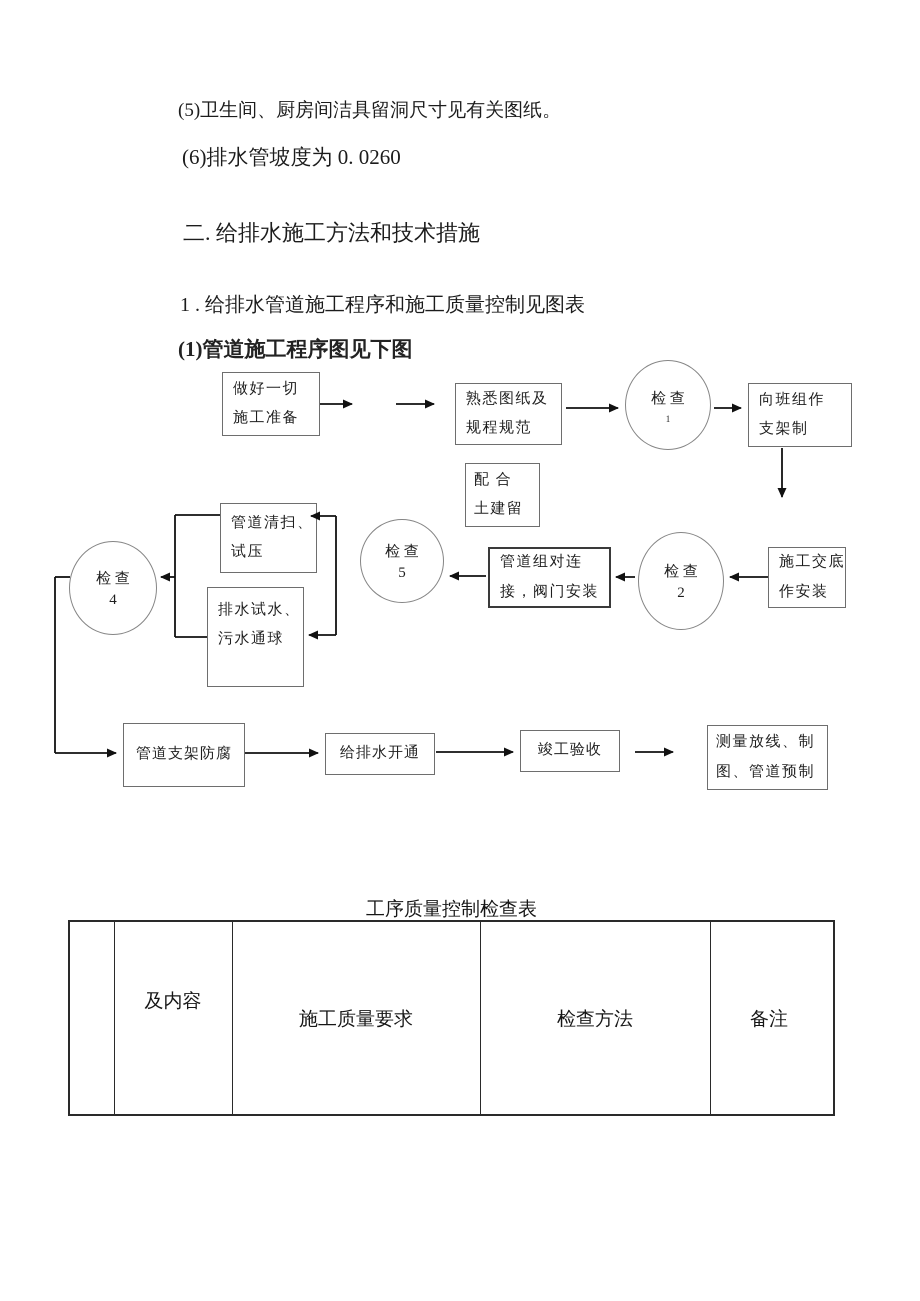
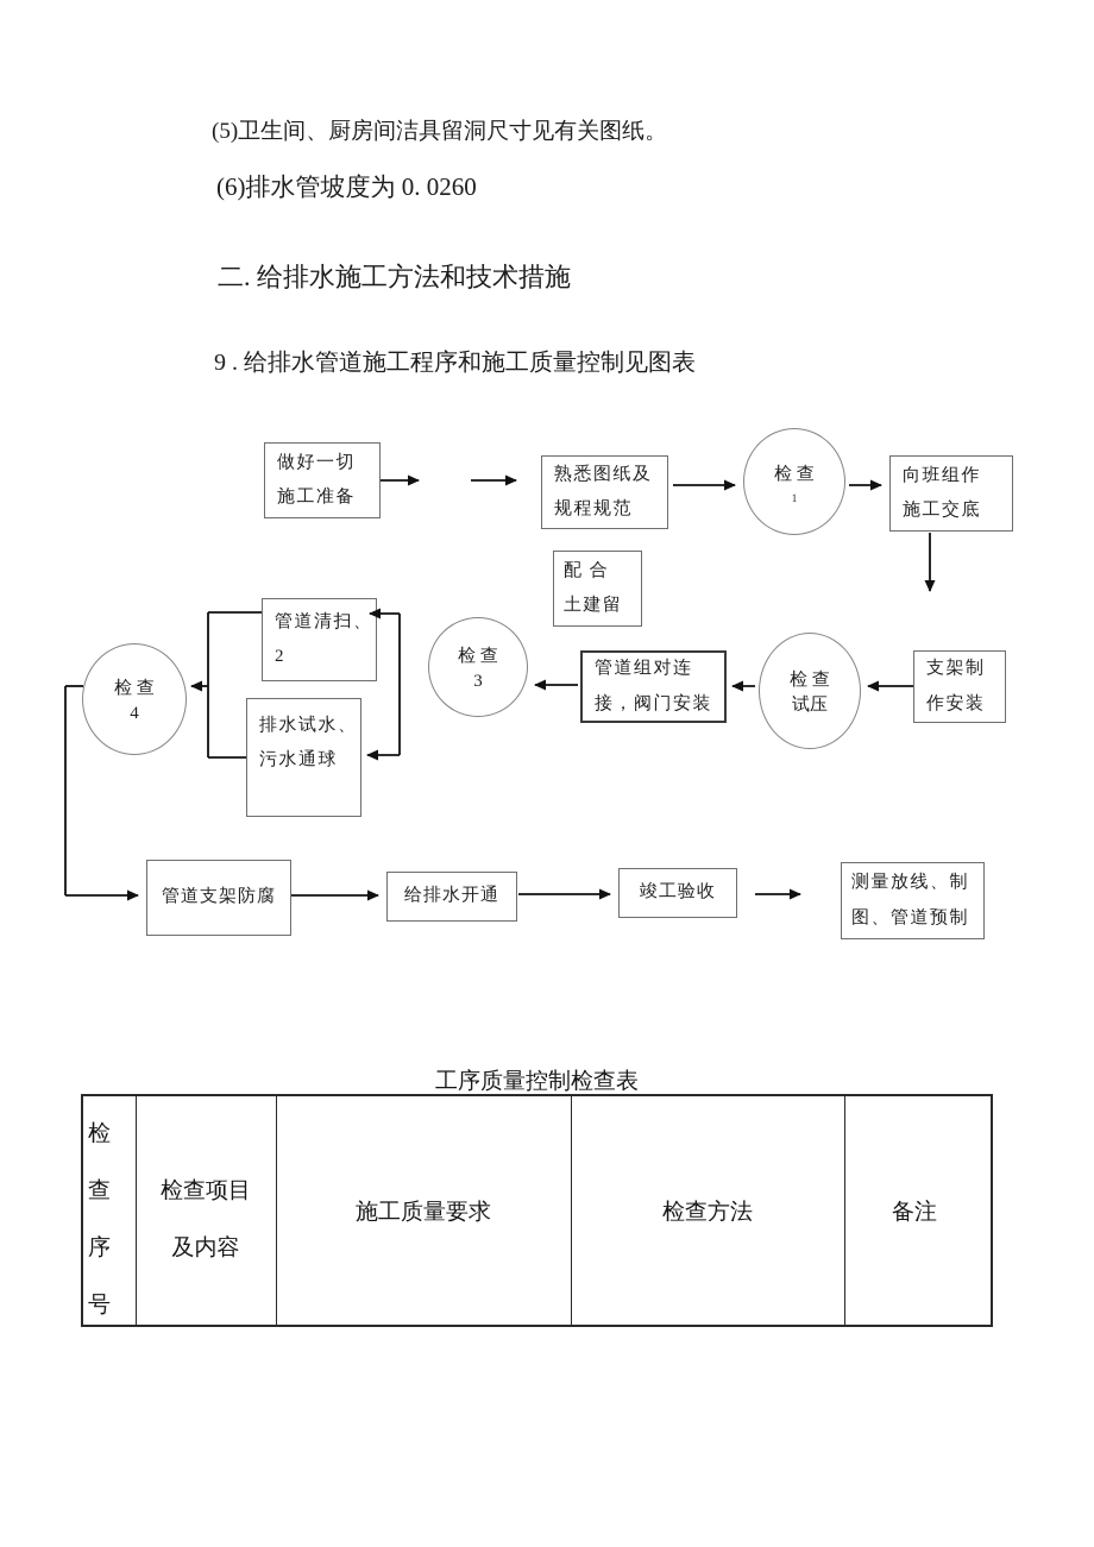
  (5)卫生间、厨房间洁具留洞尺寸见有关图纸。
  (6)排水管坡度为 0. 0260
  二. 给排水施工方法和技术措施
- 1 . 给排水管道施工程序和施工质量控制见图表
+ 9 . 给排水管道施工程序和施工质量控制见图表
- (1)管道施工程序图见下图
  做好一切
  施工准备
  熟悉图纸及
  规程规范
  检 查
  1
  向班组作
- 支架制
+ 施工交底
  配 合
  土建留
  管道清扫、
- 试压
+ 2
  排水试水、
  污水通球
  检 查
  4
  检 查
- 5
+ 3
  管道组对连
  接，阀门安装
  检 查
- 2
+ 试压
- 施工交底
+ 支架制
  作安装
  管道支架防腐
  给排水开通
  竣工验收
  测量放线、制
  图、管道预制
  工序质量控制检查表
+ 检
+ 查
+ 序
+ 号
+ 检查项目
  及内容
  施工质量要求
  检查方法
  备注
